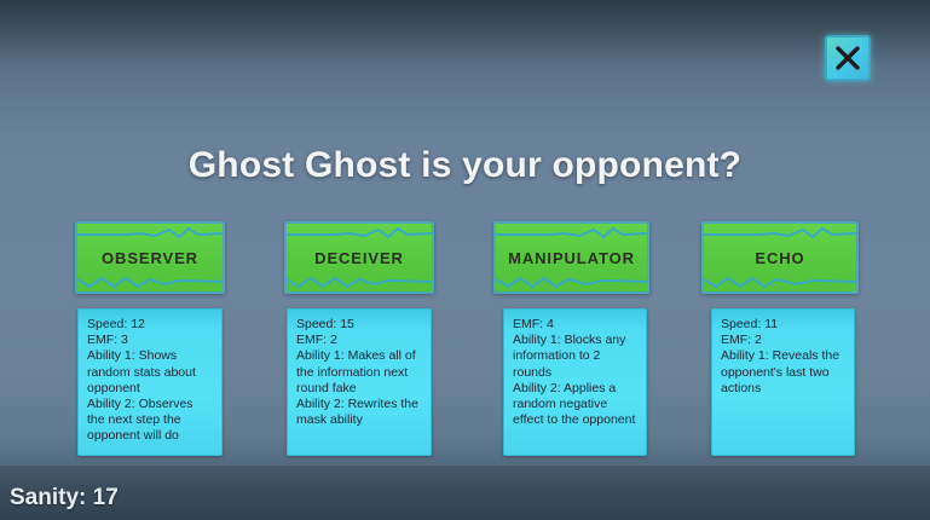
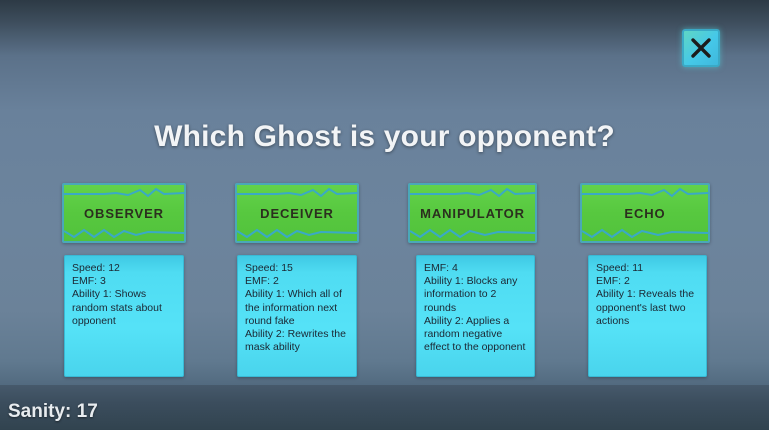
- Ghost Ghost is your opponent?
+ Which Ghost is your opponent?
  OBSERVER
  Speed: 12
  EMF: 3
  Ability 1: Shows random stats about opponent
- Ability 2: Observes the next step the opponent will do
  DECEIVER
  Speed: 15
  EMF: 2
- Ability 1: Makes all of the information next round fake
+ Ability 1: Which all of the information next round fake
  Ability 2: Rewrites the mask ability
  MANIPULATOR
  EMF: 4
  Ability 1: Blocks any information to 2 rounds
  Ability 2: Applies a random negative effect to the opponent
  ECHO
  Speed: 11
  EMF: 2
  Ability 1: Reveals the opponent's last two actions
  Sanity: 17
